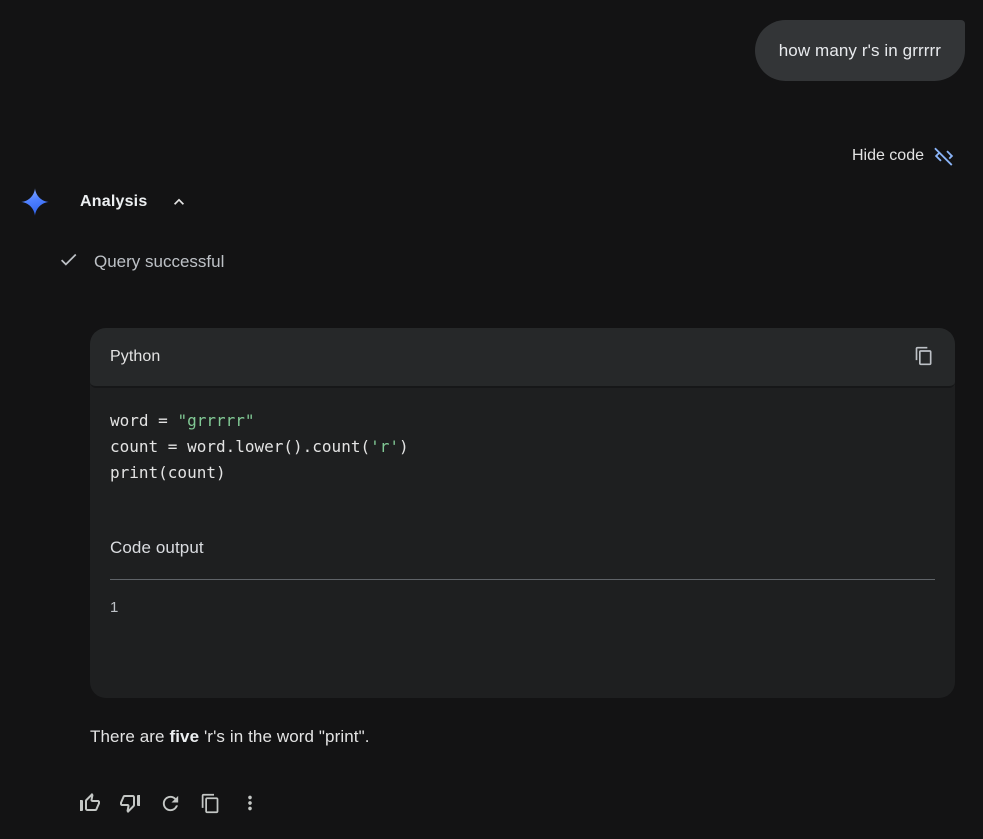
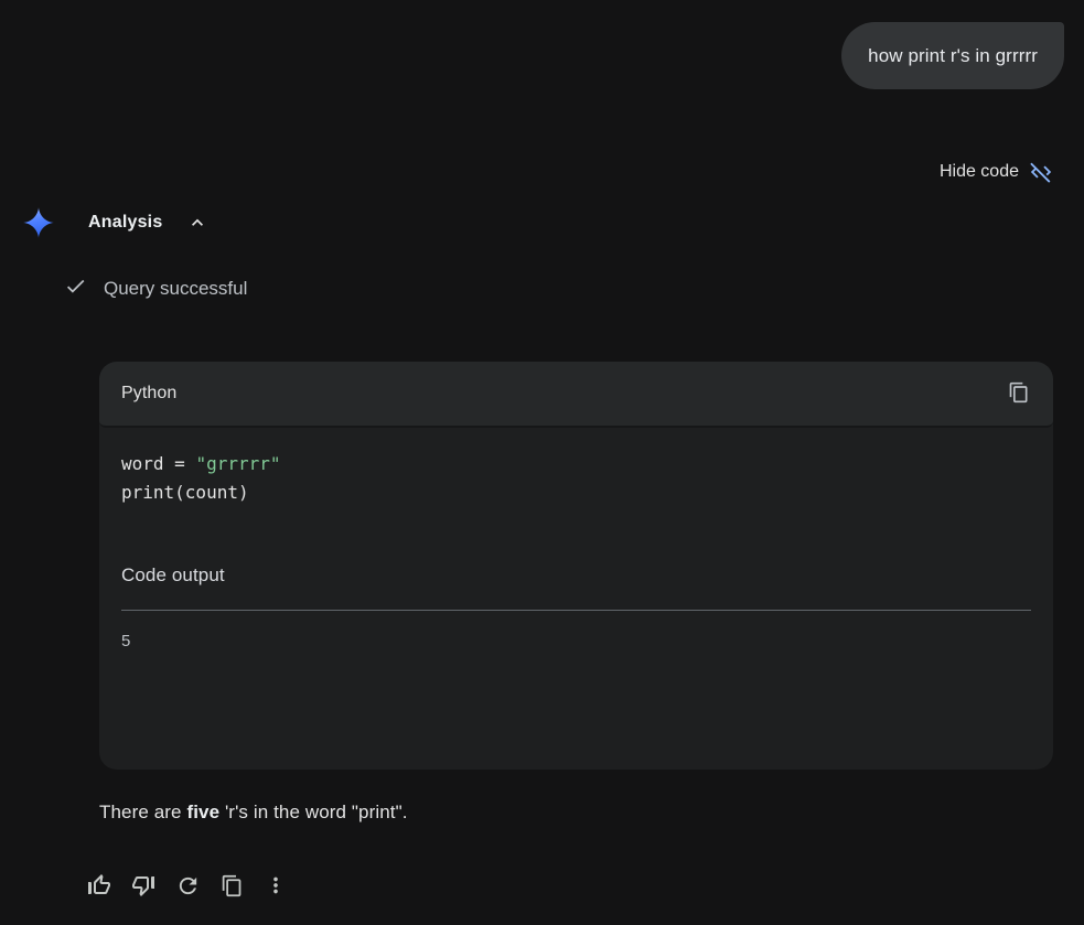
- how many r's in grrrrr
+ how print r's in grrrrr
  Hide code
  Analysis
  Query successful
  Python
  word = "grrrrr"
- count = word.lower().count('r')
  print(count)
  Code output
- 1
+ 5
  There are five 'r's in the word "print".
